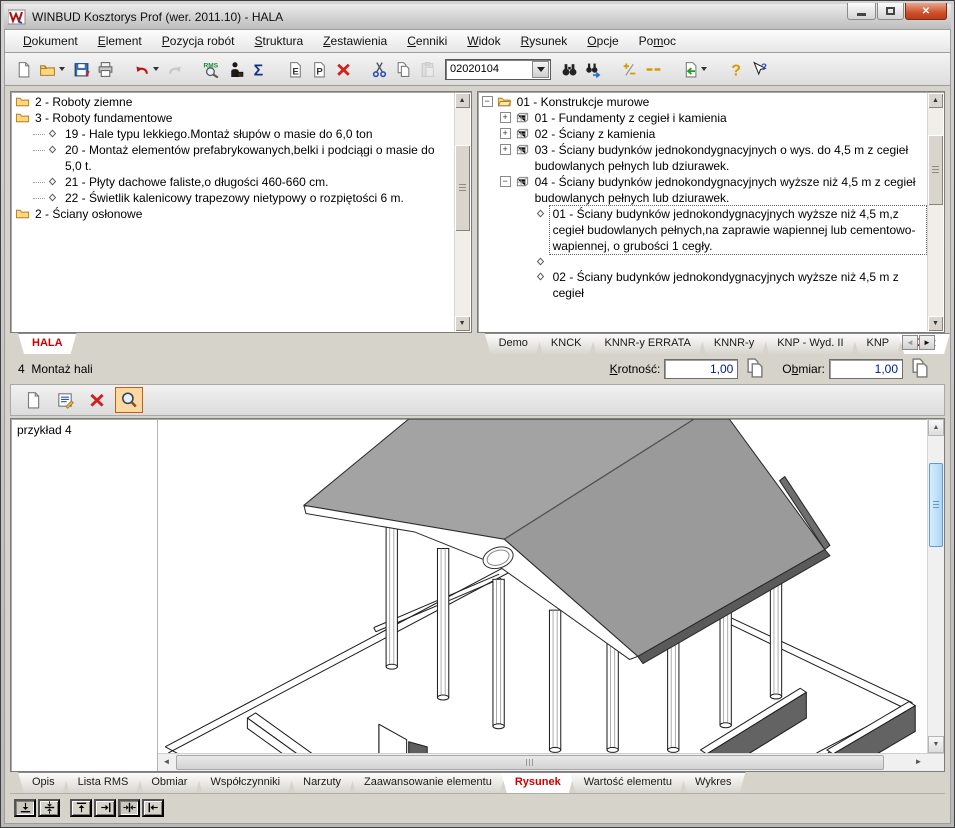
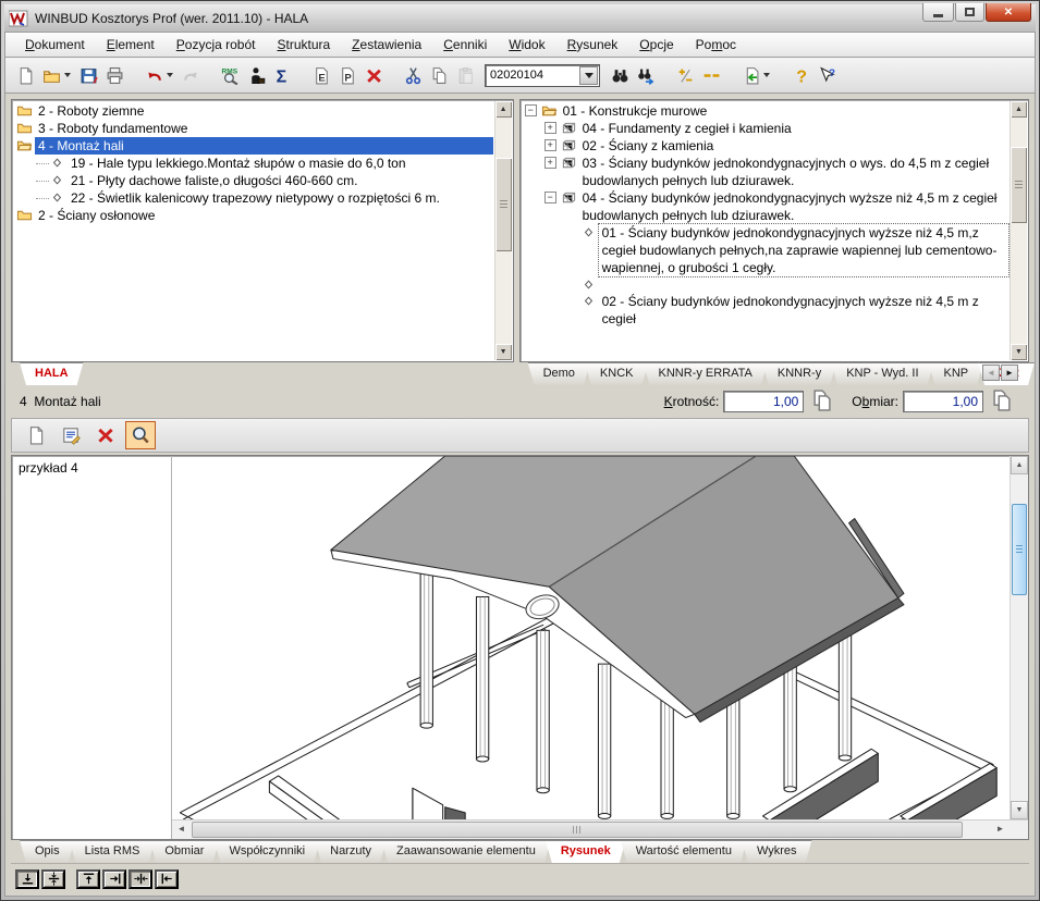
  WINBUD Kosztorys Prof (wer. 2011.10) - HALA
  ✕
  Dokument
  Element
  Pozycja robót
  Struktura
  Zestawienia
  Cenniki
  Widok
  Rysunek
  Opcje
  Pomoc
  Σ
  E
  P
  02020104
  ?
  ?
  2 - Roboty ziemne
  3 - Roboty fundamentowe
+ 4 - Montaż hali
  19 - Hale typu lekkiego.Montaż słupów o masie do 6,0 ton
- 20 - Montaż elementów prefabrykowanych,belki i podciągi o masie do 5,0 t.
  21 - Płyty dachowe faliste,o długości 460-660 cm.
  22 - Świetlik kalenicowy trapezowy nietypowy o rozpiętości 6 m.
  2 - Ściany osłonowe
  HALA
  −
  01 - Konstrukcje murowe
  +
- 01 - Fundamenty z cegieł i kamienia
+ 04 - Fundamenty z cegieł i kamienia
  +
  02 - Ściany z kamienia
  +
  03 - Ściany budynków jednokondygnacyjnych o wys. do 4,5 m z cegieł budowlanych pełnych lub dziurawek.
  −
  04 - Ściany budynków jednokondygnacyjnych wyższe niż 4,5 m z cegieł budowlanych pełnych lub dziurawek.
  01 - Ściany budynków jednokondygnacyjnych wyższe niż 4,5 m,z cegieł budowlanych pełnych,na zaprawie wapiennej lub cementowo-wapiennej, o grubości 1 cegły.
  02 - Ściany budynków jednokondygnacyjnych wyższe niż 4,5 m z cegieł
  Demo
  KNCK
  KNNR-y ERRATA
  KNNR-y
  KNP - Wyd. II
  KNP
  ◄
  ►
  4 Montaż hali
  Krotność:
  1,00
  Obmiar:
  1,00
  przykład 4
  ◄
  ►
  Opis
  Lista RMS
  Obmiar
  Współczynniki
  Narzuty
  Zaawansowanie elementu
  Rysunek
  Wartość elementu
  Wykres
